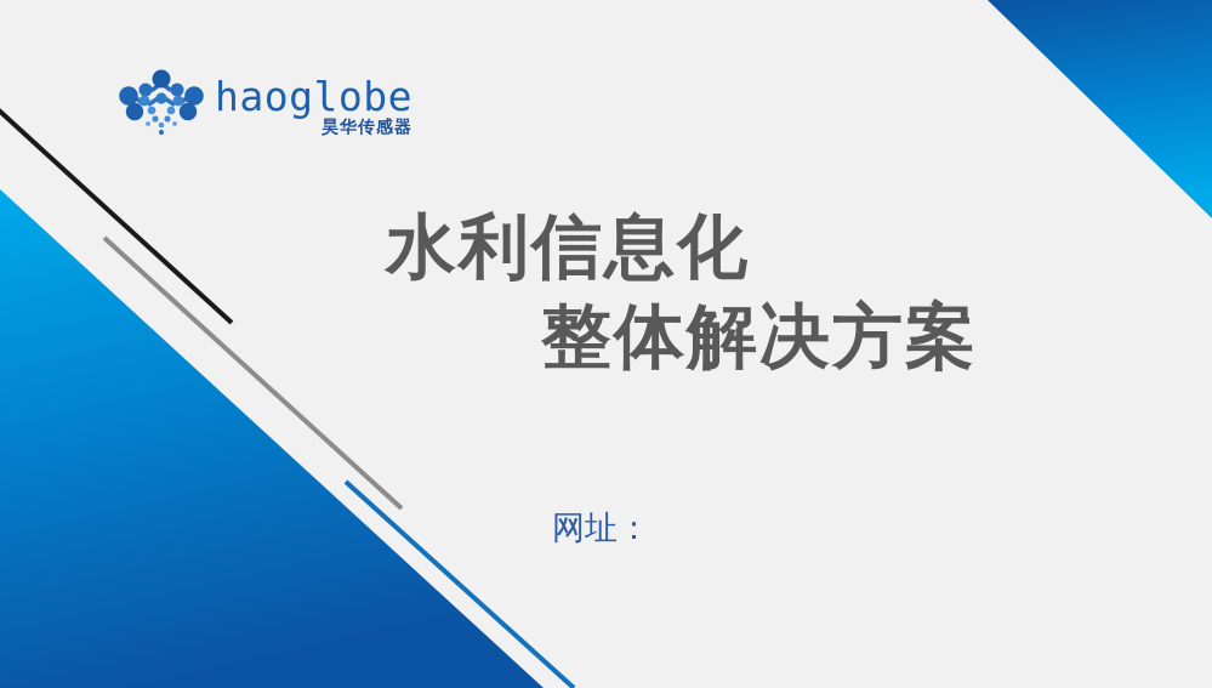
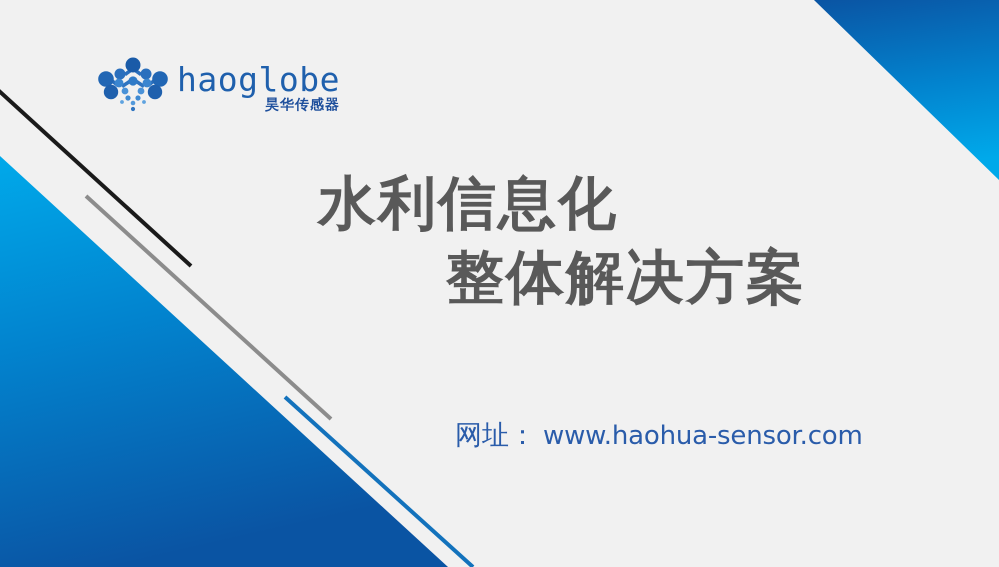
  haoglobe
  昊华传感器
  水利信息化
  整体解决方案
  网址：
+ www.haohua-sensor.com
